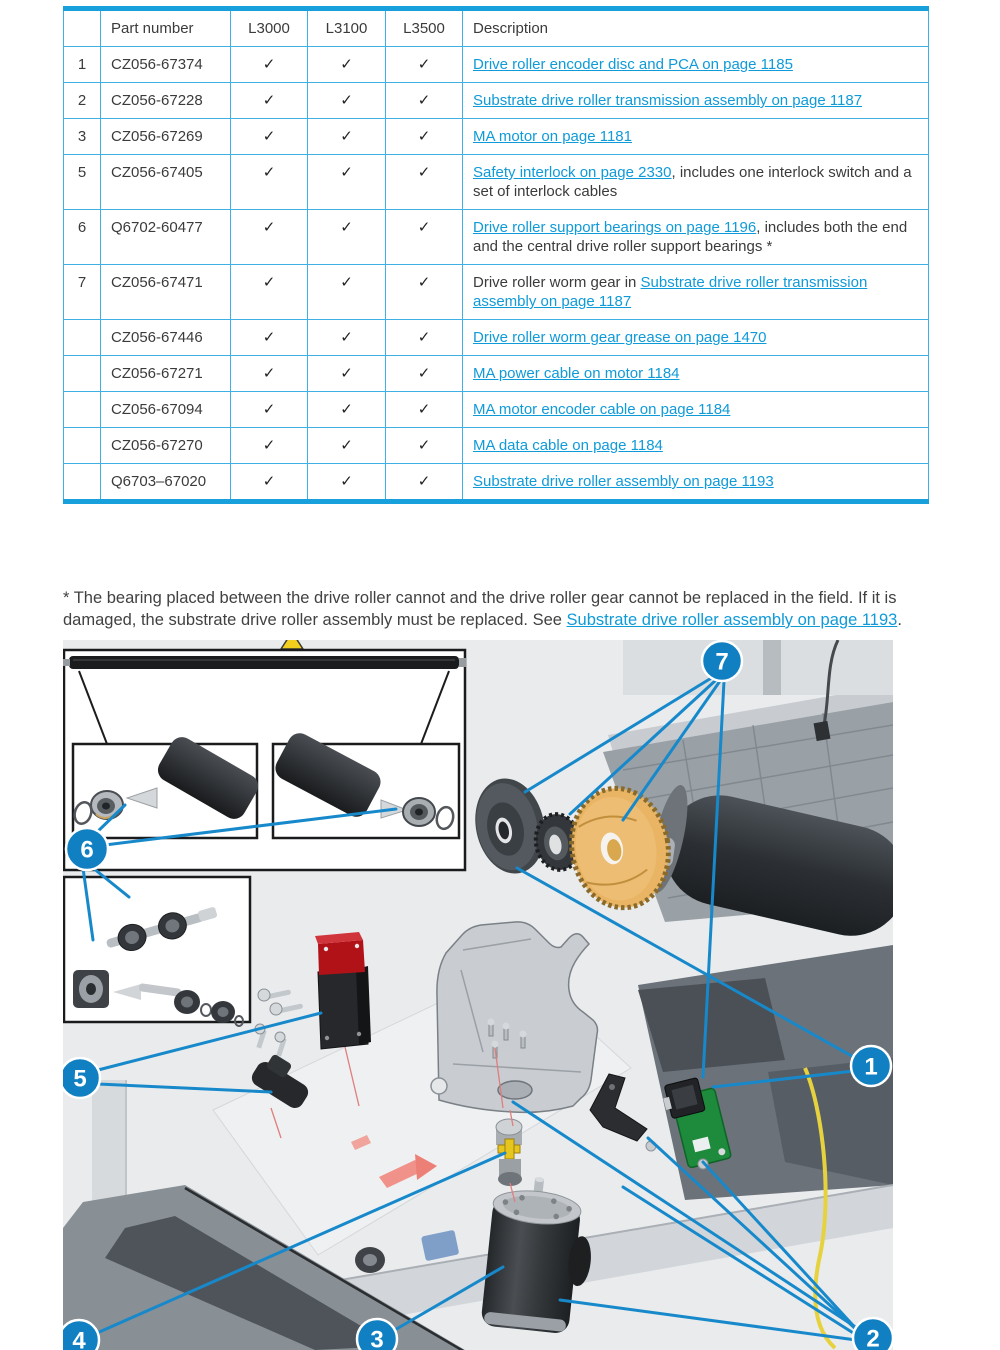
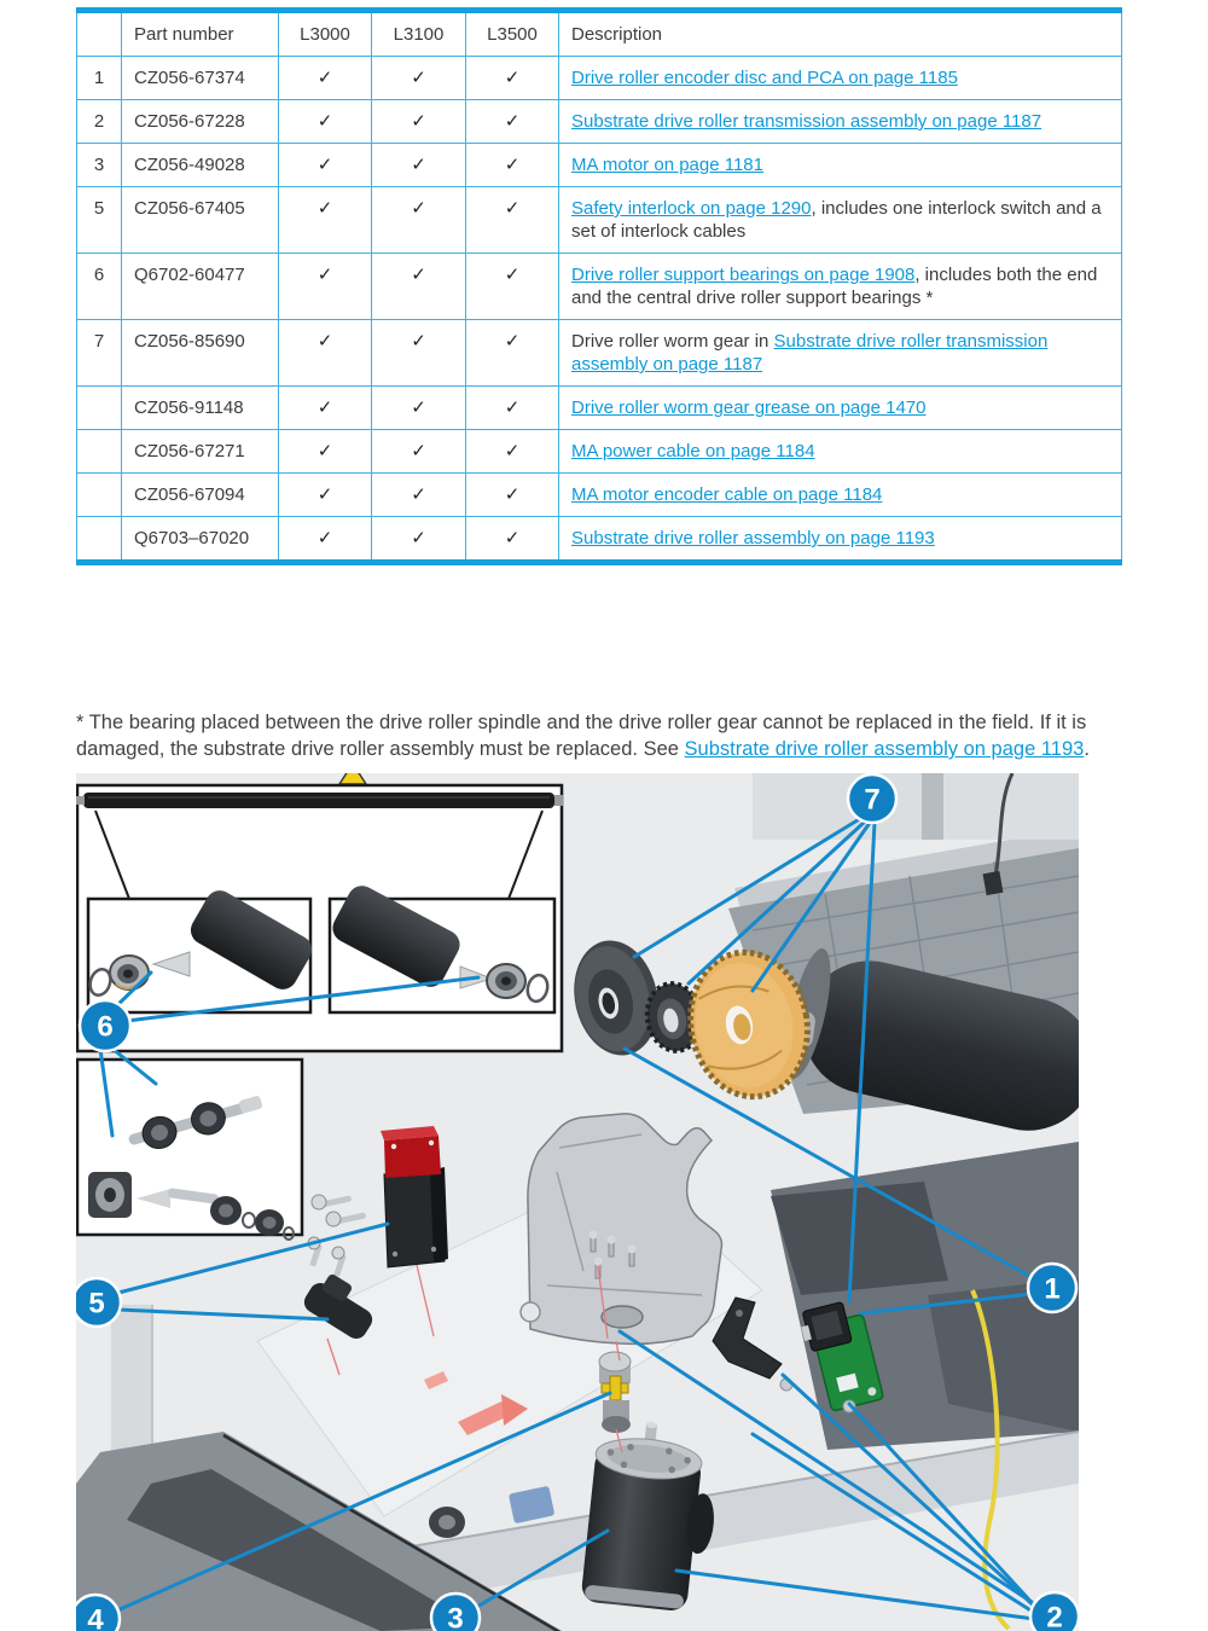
  	Part number	L3000	L3100	L3500	Description
  1	CZ056-67374	✓	✓	✓	Drive roller encoder disc and PCA on page 1185
  2	CZ056-67228	✓	✓	✓	Substrate drive roller transmission assembly on page 1187
- 3	CZ056-67269	✓	✓	✓	MA motor on page 1181
+ 3	CZ056-49028	✓	✓	✓	MA motor on page 1181
- 5	CZ056-67405	✓	✓	✓	Safety interlock on page 2330, includes one interlock switch and a set of interlock cables
+ 5	CZ056-67405	✓	✓	✓	Safety interlock on page 1290, includes one interlock switch and a set of interlock cables
- 6	Q6702-60477	✓	✓	✓	Drive roller support bearings on page 1196, includes both the end and the central drive roller support bearings *
+ 6	Q6702-60477	✓	✓	✓	Drive roller support bearings on page 1908, includes both the end and the central drive roller support bearings *
- 7	CZ056-67471	✓	✓	✓	Drive roller worm gear in Substrate drive roller transmission assembly on page 1187
+ 7	CZ056-85690	✓	✓	✓	Drive roller worm gear in Substrate drive roller transmission assembly on page 1187
- 	CZ056-67446	✓	✓	✓	Drive roller worm gear grease on page 1470
+ 	CZ056-91148	✓	✓	✓	Drive roller worm gear grease on page 1470
- 	CZ056-67271	✓	✓	✓	MA power cable on motor 1184
+ 	CZ056-67271	✓	✓	✓	MA power cable on page 1184
  	CZ056-67094	✓	✓	✓	MA motor encoder cable on page 1184
- 	CZ056-67270	✓	✓	✓	MA data cable on page 1184
  	Q6703–67020	✓	✓	✓	Substrate drive roller assembly on page 1193
- * The bearing placed between the drive roller cannot and the drive roller gear cannot be replaced in the field. If it is damaged, the substrate drive roller assembly must be replaced. See Substrate drive roller assembly on page 1193.
+ * The bearing placed between the drive roller spindle and the drive roller gear cannot be replaced in the field. If it is damaged, the substrate drive roller assembly must be replaced. See Substrate drive roller assembly on page 1193.
  7
  6
  5
  4
  3
  2
  1
